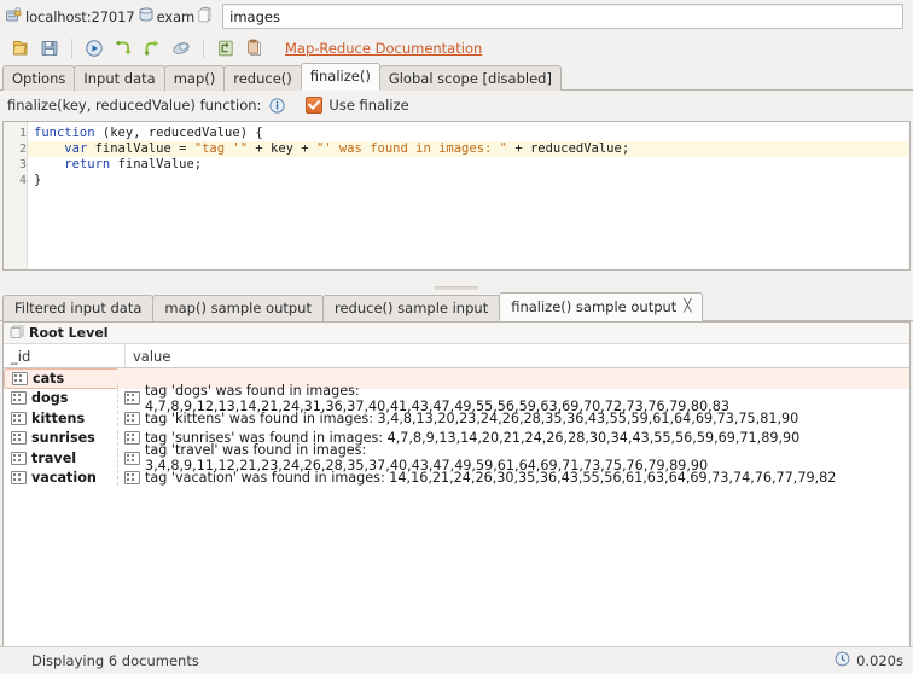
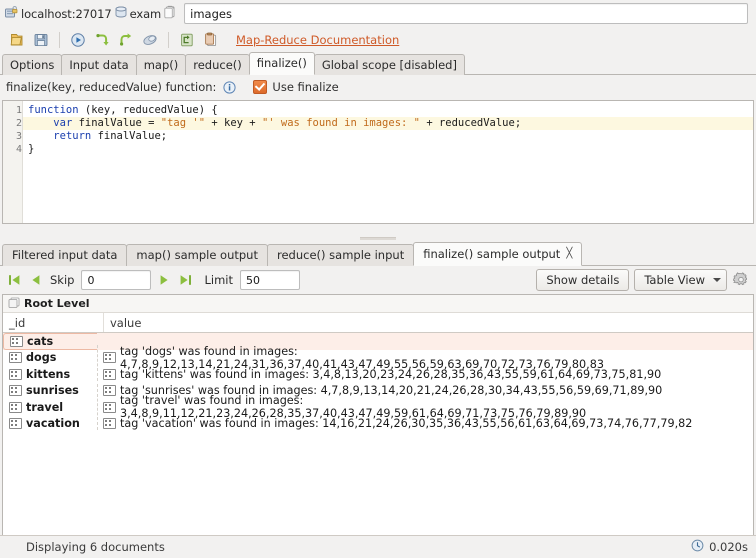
  localhost:27017
  exam
  images
  Map-Reduce Documentation
  Options
  Input data
  map()
  reduce()
  finalize()
  Global scope [disabled]
  finalize(key, reducedValue) function:
  Use finalize
  1
  2
  3
  4
  function (key, reducedValue) {
  var finalValue = "tag '" + key + "' was found in images: " + reducedValue;
  return finalValue;
  }
  Filtered input data
  map() sample output
  reduce() sample input
  finalize() sample output
  ╳
+ Skip
+ 0
+ Limit
+ 50
+ Show details
+ Table View
  Root Level
  _id
  value
  cats
  dogs
  tag 'dogs' was found in images: 4,7,8,9,12,13,14,21,24,31,36,37,40,41,43,47,49,55,56,59,63,69,70,72,73,76,79,80,83
  kittens
  tag 'kittens' was found in images: 3,4,8,13,20,23,24,26,28,35,36,43,55,59,61,64,69,73,75,81,90
  sunrises
  tag 'sunrises' was found in images: 4,7,8,9,13,14,20,21,24,26,28,30,34,43,55,56,59,69,71,89,90
  travel
  tag 'travel' was found in images: 3,4,8,9,11,12,21,23,24,26,28,35,37,40,43,47,49,59,61,64,69,71,73,75,76,79,89,90
  vacation
  tag 'vacation' was found in images: 14,16,21,24,26,30,35,36,43,55,56,61,63,64,69,73,74,76,77,79,82
  Displaying 6 documents
  0.020s
